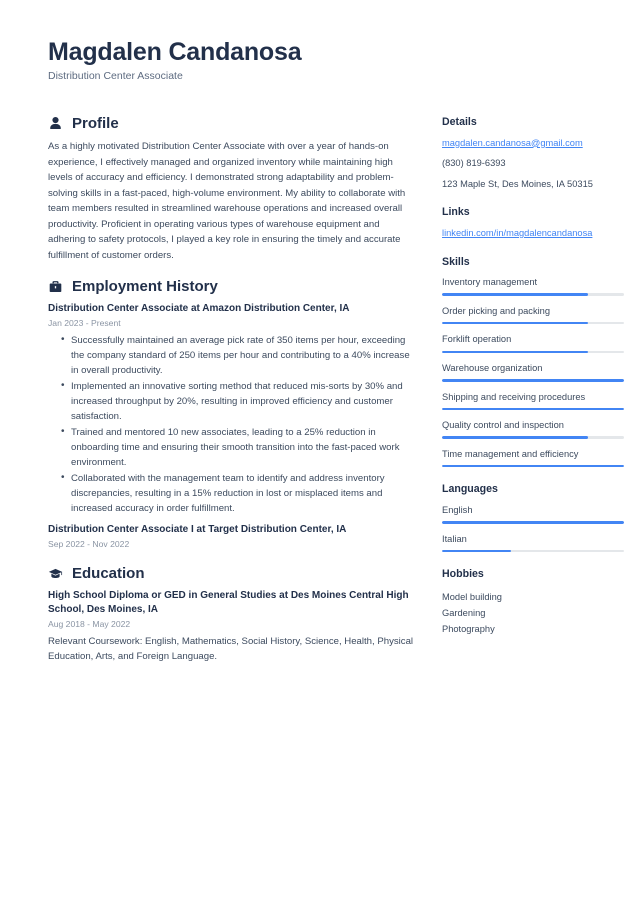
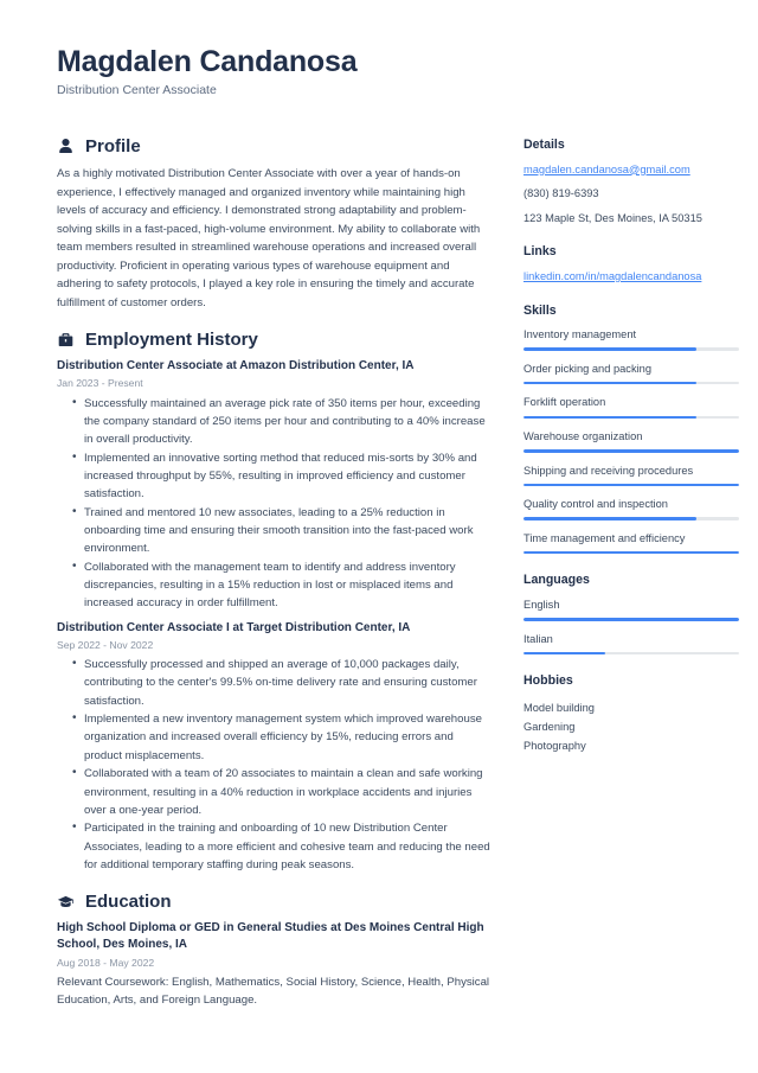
  Magdalen Candanosa
  Distribution Center Associate
  Profile
  As a highly motivated Distribution Center Associate with over a year of hands-on experience, I effectively managed and organized inventory while maintaining high levels of accuracy and efficiency. I demonstrated strong adaptability and problem-solving skills in a fast-paced, high-volume environment. My ability to collaborate with team members resulted in streamlined warehouse operations and increased overall productivity. Proficient in operating various types of warehouse equipment and adhering to safety protocols, I played a key role in ensuring the timely and accurate fulfillment of customer orders.
  Employment History
  Distribution Center Associate at Amazon Distribution Center, IA
  Jan 2023 - Present
  Successfully maintained an average pick rate of 350 items per hour, exceeding the company standard of 250 items per hour and contributing to a 40% increase in overall productivity.
- Implemented an innovative sorting method that reduced mis-sorts by 30% and increased throughput by 20%, resulting in improved efficiency and customer satisfaction.
+ Implemented an innovative sorting method that reduced mis-sorts by 30% and increased throughput by 55%, resulting in improved efficiency and customer satisfaction.
  Trained and mentored 10 new associates, leading to a 25% reduction in onboarding time and ensuring their smooth transition into the fast-paced work environment.
  Collaborated with the management team to identify and address inventory discrepancies, resulting in a 15% reduction in lost or misplaced items and increased accuracy in order fulfillment.
  Distribution Center Associate I at Target Distribution Center, IA
  Sep 2022 - Nov 2022
+ Successfully processed and shipped an average of 10,000 packages daily, contributing to the center's 99.5% on-time delivery rate and ensuring customer satisfaction.
+ Implemented a new inventory management system which improved warehouse organization and increased overall efficiency by 15%, reducing errors and product misplacements.
+ Collaborated with a team of 20 associates to maintain a clean and safe working environment, resulting in a 40% reduction in workplace accidents and injuries over a one-year period.
+ Participated in the training and onboarding of 10 new Distribution Center Associates, leading to a more efficient and cohesive team and reducing the need for additional temporary staffing during peak seasons.
  Education
  High School Diploma or GED in General Studies at Des Moines Central High School, Des Moines, IA
  Aug 2018 - May 2022
  Relevant Coursework: English, Mathematics, Social History, Science, Health, Physical Education, Arts, and Foreign Language.
  Details
  magdalen.candanosa@gmail.com
  (830) 819-6393
  123 Maple St, Des Moines, IA 50315
  Links
  linkedin.com/in/magdalencandanosa
  Skills
  Inventory management
  Order picking and packing
  Forklift operation
  Warehouse organization
  Shipping and receiving procedures
  Quality control and inspection
  Time management and efficiency
  Languages
  English
  Italian
  Hobbies
  Model building
  Gardening
  Photography
